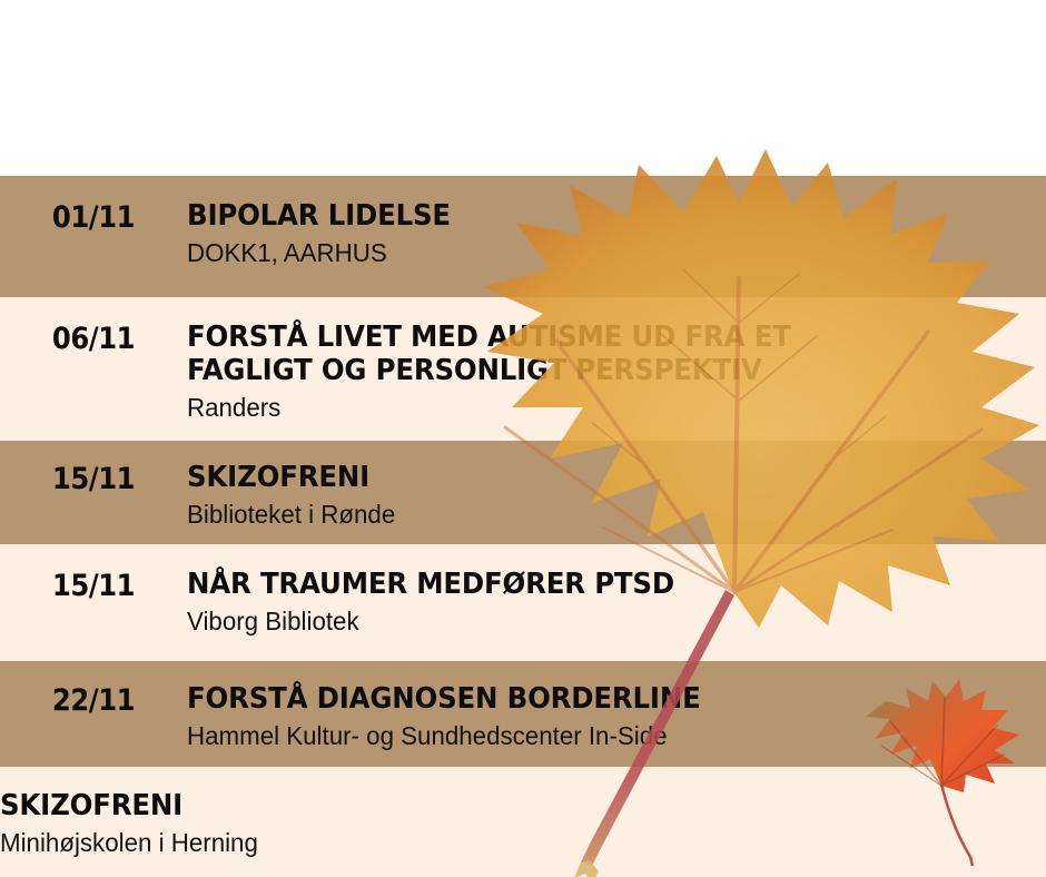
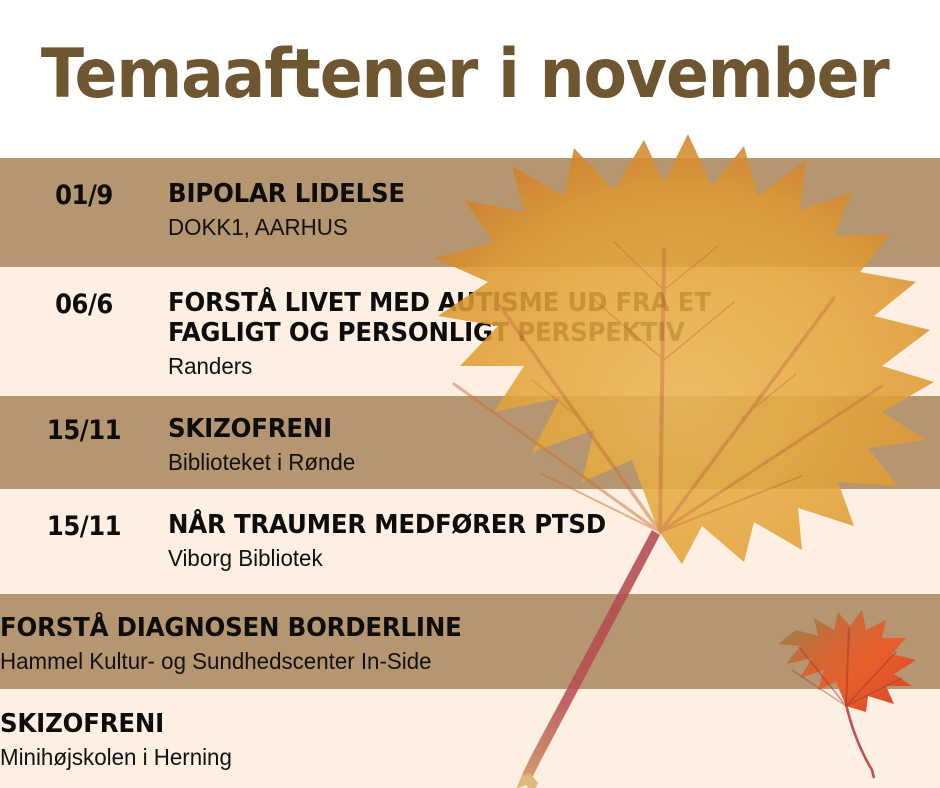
+ Temaaftener i november
- 01/11
+ 01/9
  BIPOLAR LIDELSE
  DOKK1, AARHUS
- 06/11
+ 06/6
  FORSTÅ LIVET MED AUTISME UD FRA ET
  FAGLIGT OG PERSONLIGT PERSPEKTIV
  Randers
  15/11
  SKIZOFRENI
  Biblioteket i Rønde
  15/11
  NÅR TRAUMER MEDFØRER PTSD
  Viborg Bibliotek
- 22/11
  FORSTÅ DIAGNOSEN BORDERLINE
  Hammel Kultur- og Sundhedscenter In-Side
  SKIZOFRENI
  Minihøjskolen i Herning
